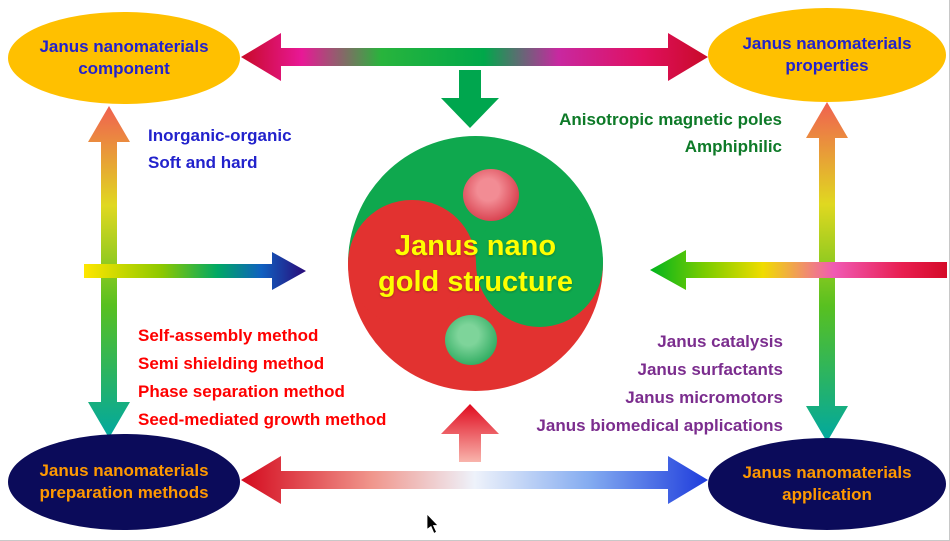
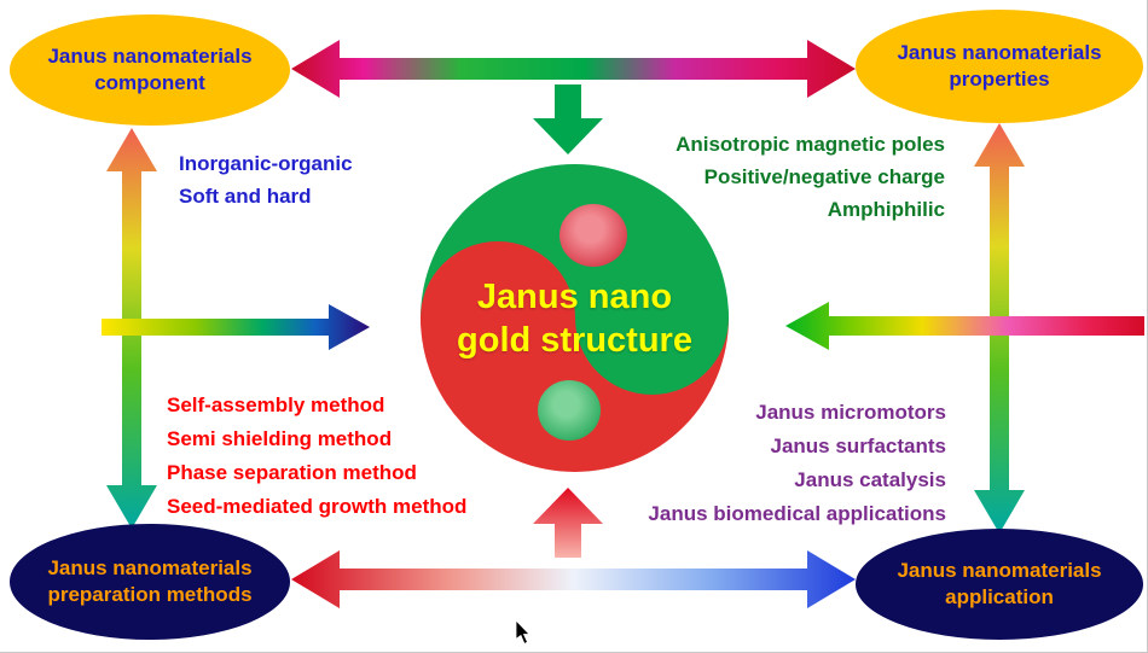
  Janus nano
  gold structure
  Janus nanomaterials
  component
  Janus nanomaterials
  properties
  Janus nanomaterials
  preparation methods
  Janus nanomaterials
  application
  Inorganic-organic
  Soft and hard
  Anisotropic magnetic poles
+ Positive/negative charge
  Amphiphilic
  Self-assembly method
  Semi shielding method
  Phase separation method
  Seed-mediated growth method
- Janus catalysis
+ Janus micromotors
  Janus surfactants
- Janus micromotors
+ Janus catalysis
  Janus biomedical applications
